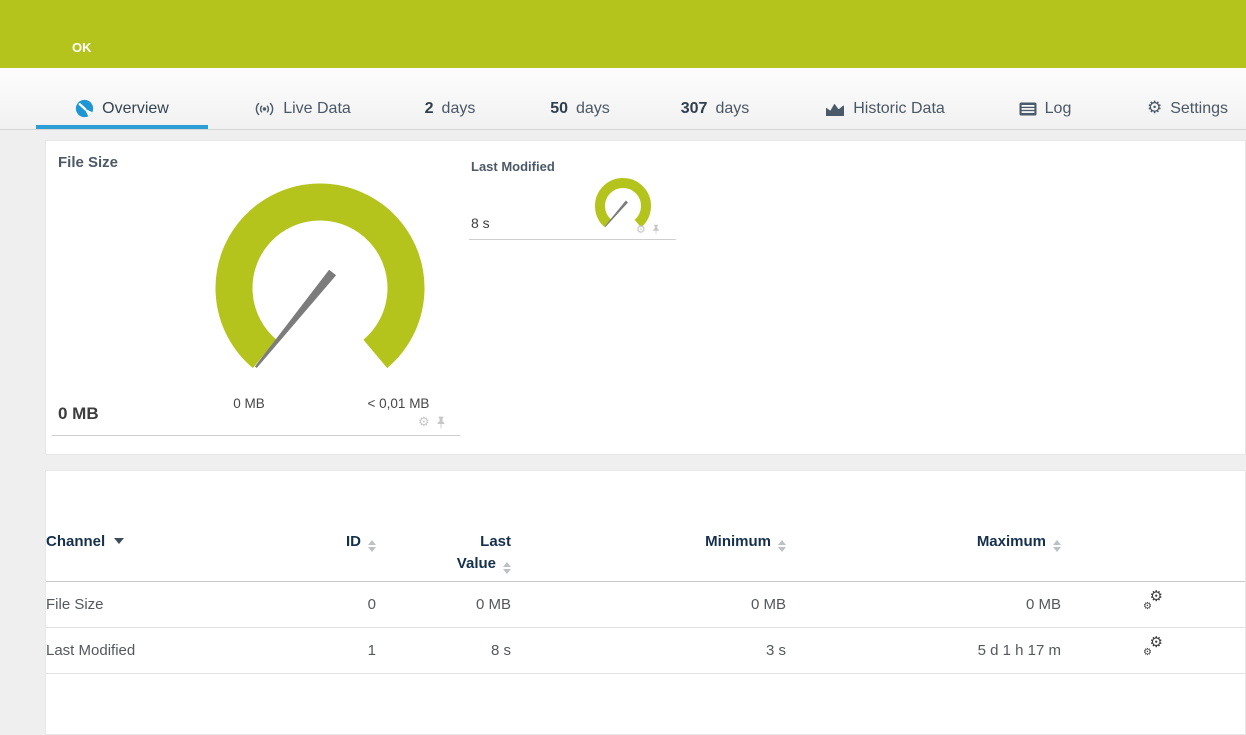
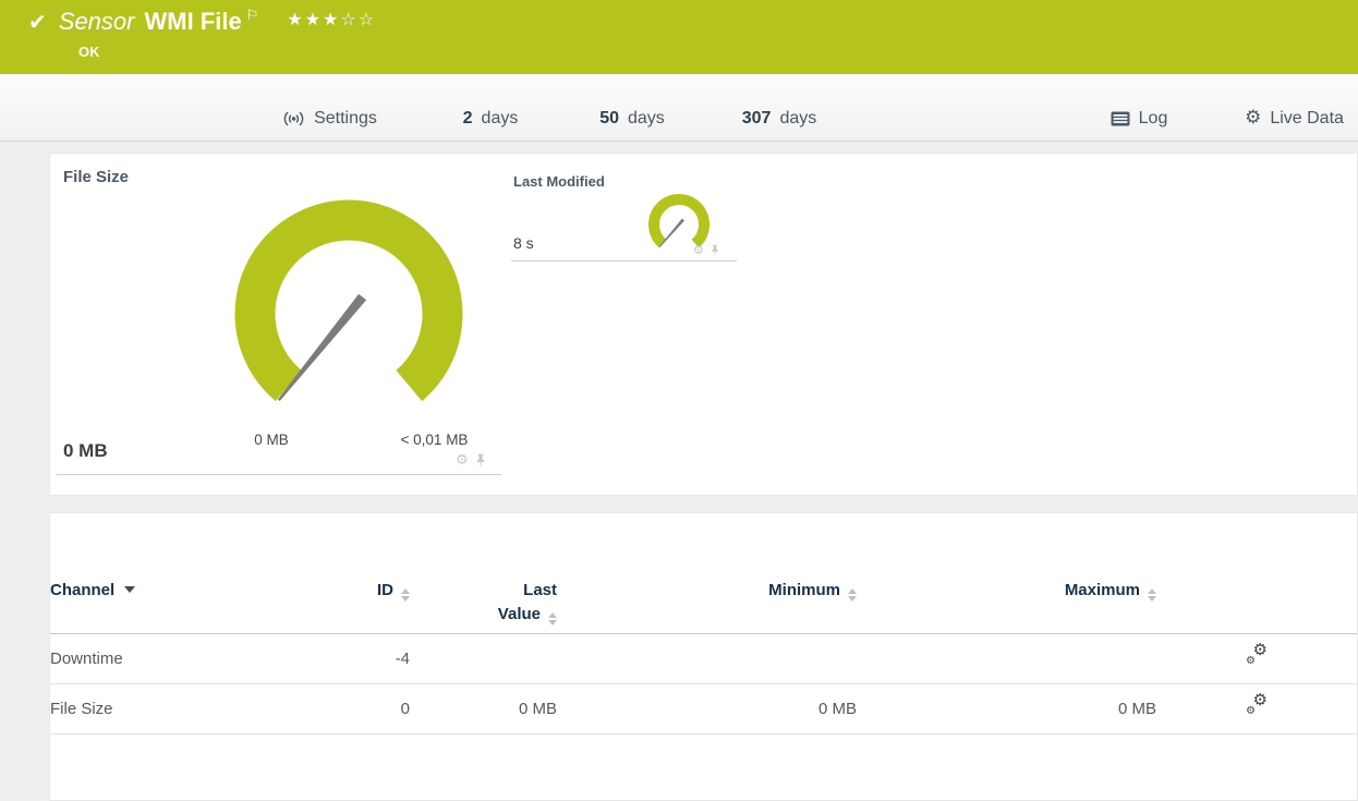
+ ✔
+ Sensor
+ WMI File
+ ⚐
+ ★★★☆☆
  OK
- Overview
- Live Data
+ Settings
  2
  days
  50
  days
  307
  days
- Historic Data
  Log
  ⚙
- Settings
+ Live Data
  File Size
  0 MB
  < 0,01 MB
  0 MB
  ⚙
  Last Modified
  8 s
  ⚙
  Channel	ID	Last Value	Minimum	Maximum
+ Downtime	-4				⚙⚙
  File Size	0	0 MB	0 MB	0 MB	⚙⚙
- Last Modified	1	8 s	3 s	5 d 1 h 17 m	⚙⚙
